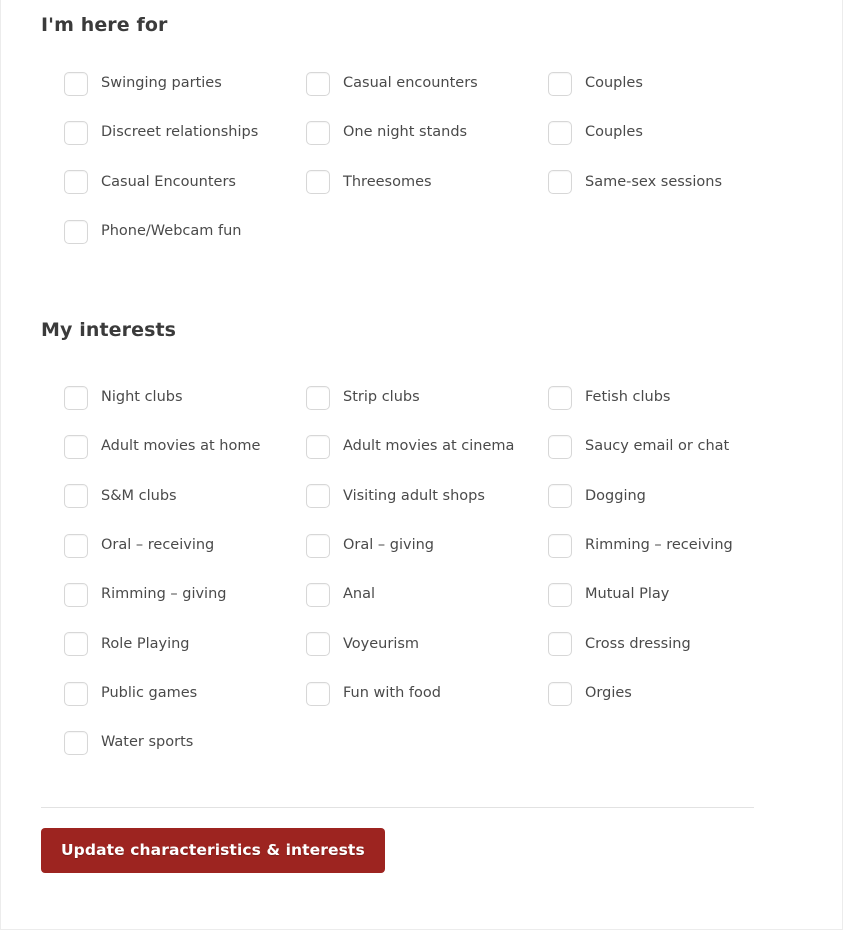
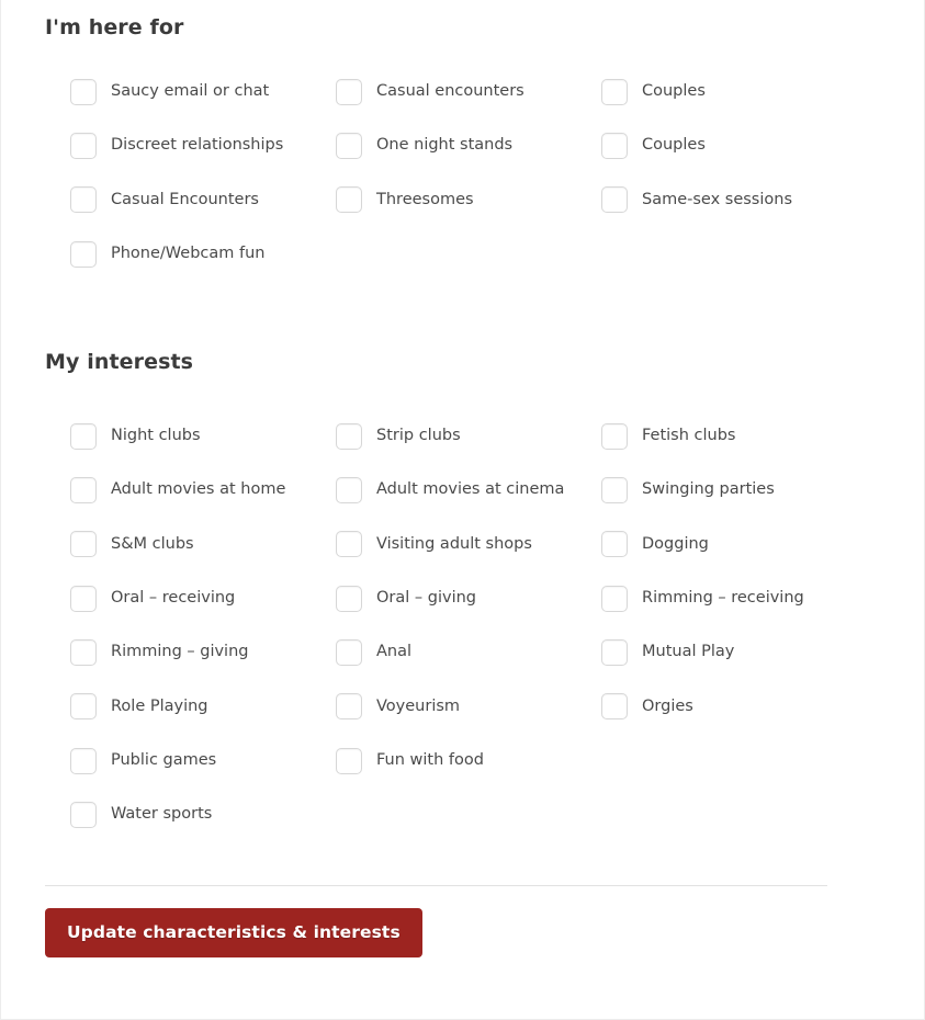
  I'm here for
- Swinging parties
+ Saucy email or chat
  Discreet relationships
  Casual Encounters
  Phone/Webcam fun
  Casual encounters
  One night stands
  Threesomes
  Couples
  Couples
  Same-sex sessions
  My interests
  Night clubs
  Adult movies at home
  S&M clubs
  Oral – receiving
  Rimming – giving
  Role Playing
  Public games
  Water sports
  Strip clubs
  Adult movies at cinema
  Visiting adult shops
  Oral – giving
  Anal
  Voyeurism
  Fun with food
  Fetish clubs
- Saucy email or chat
+ Swinging parties
  Dogging
  Rimming – receiving
  Mutual Play
- Cross dressing
  Orgies
  Update characteristics & interests
